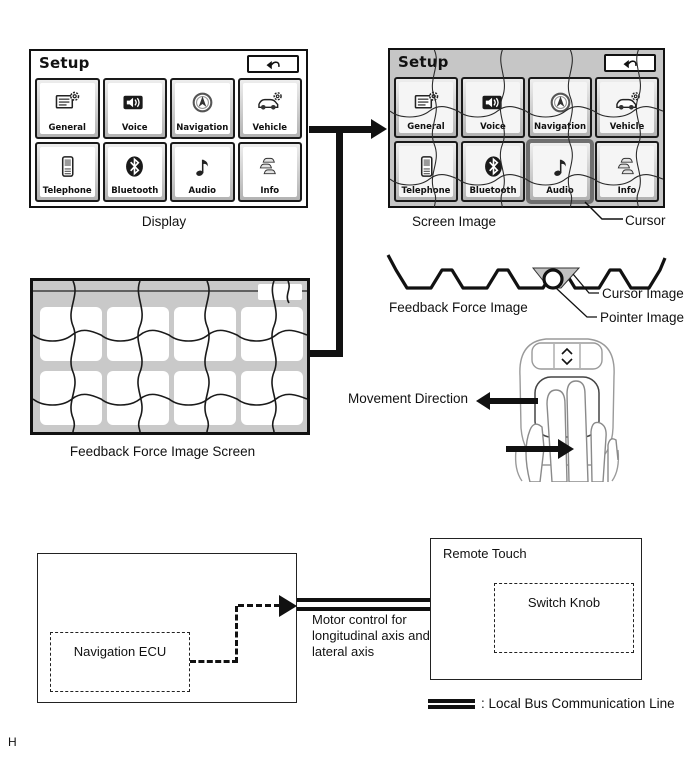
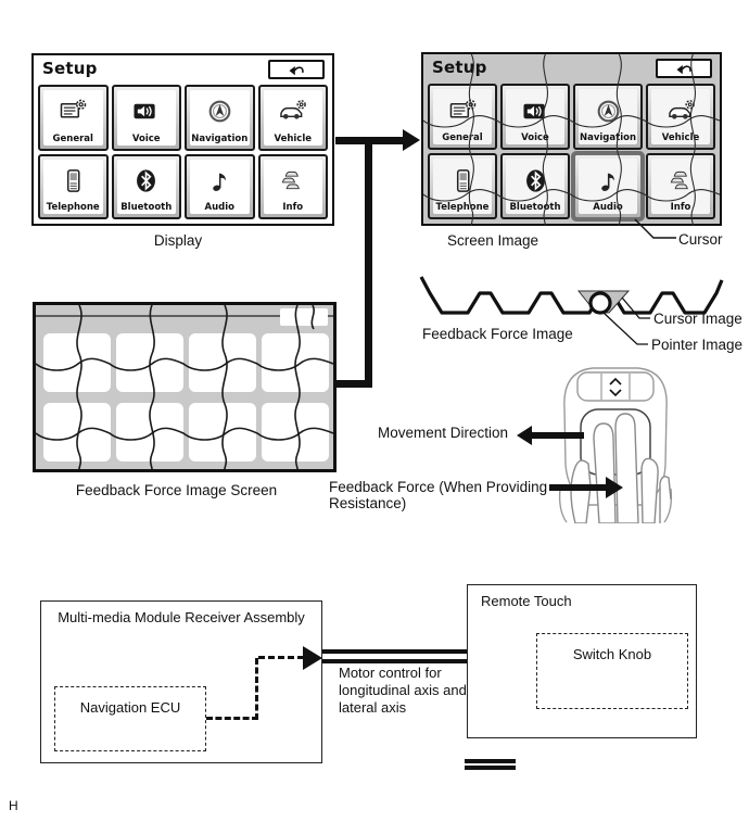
  Setup
  General
  Voice
  Navigation
  Vehicle
  Telephone
  Bluetooth
  Audio
  Info
  Display
  Setup
  General
  Voice
  Navigaion
  Vehicle
  Telephone
  Bluetooth
  Audio
  Info
  Screen Image
  Cursor
  Feedback Force Image Screen
  Feedback Force Image
  Cursor Image
  Pointer Image
  Movement Direction
+ Feedback Force (When Providing Resistance)
+ Multi-media Module Receiver Assembly
  Navigation ECU
  Motor control for longitudinal axis and lateral axis
  Remote Touch
  Switch Knob
- : Local Bus Communication Line
  H
